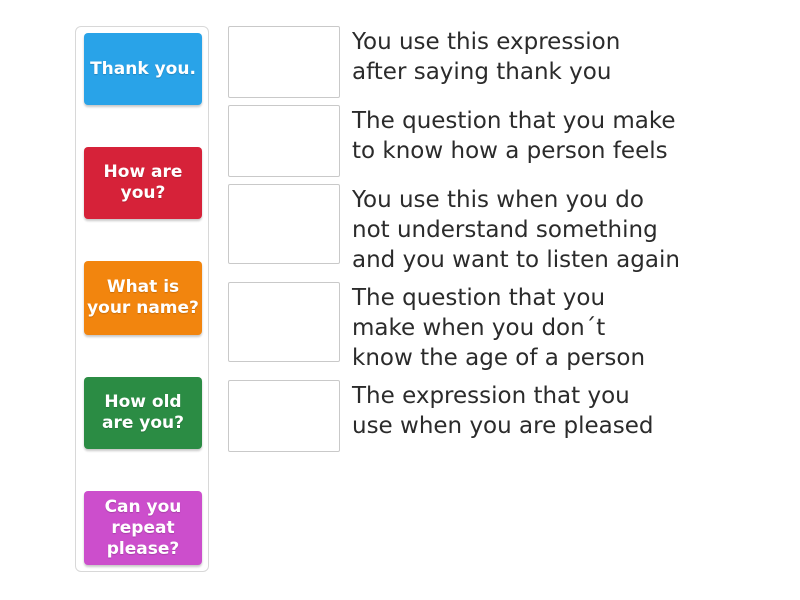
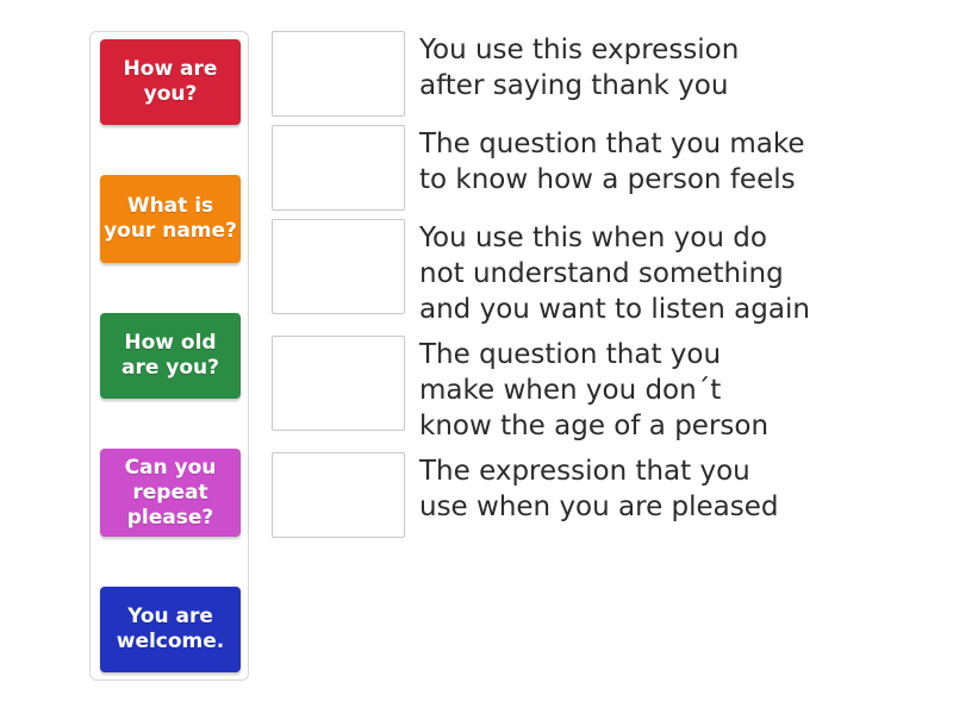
- Thank you.
  How are you?
  What is your name?
  How old are you?
  Can you repeat please?
+ You are welcome.
  You use this expression
  after saying thank you
  The question that you make
  to know how a person feels
  You use this when you do
  not understand something
  and you want to listen again
  The question that you
  make when you don´t
  know the age of a person
  The expression that you
  use when you are pleased
